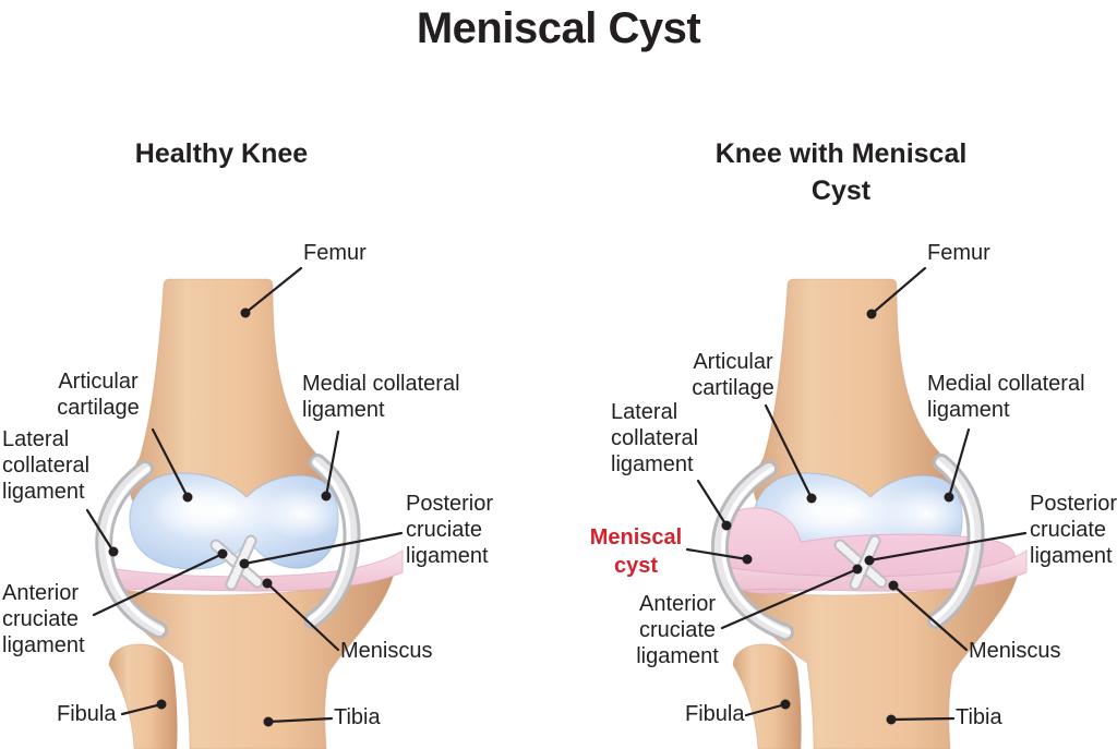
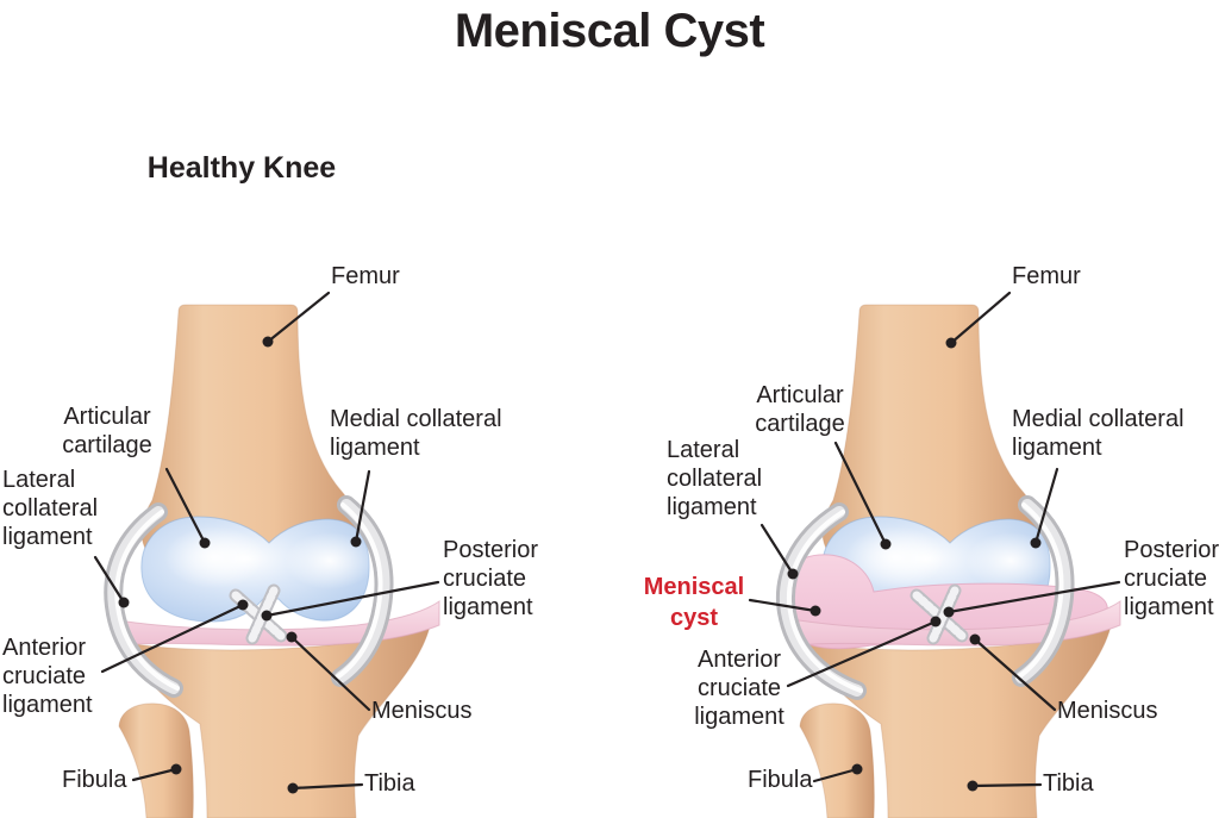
  Meniscal Cyst
  Healthy Knee
- Knee with Meniscal
- Cyst
  Femur
  Articular
  cartilage
  Lateral
  collateral
  ligament
  Medial collateral
  ligament
  Posterior
  cruciate
  ligament
  Anterior
  cruciate
  ligament
  Meniscus
  Fibula
  Tibia
  Femur
  Articular
  cartilage
  Lateral
  collateral
  ligament
  Medial collateral
  ligament
  Meniscal
  cyst
  Anterior
  cruciate
  ligament
  Posterior
  cruciate
  ligament
  Meniscus
  Fibula
  Tibia
